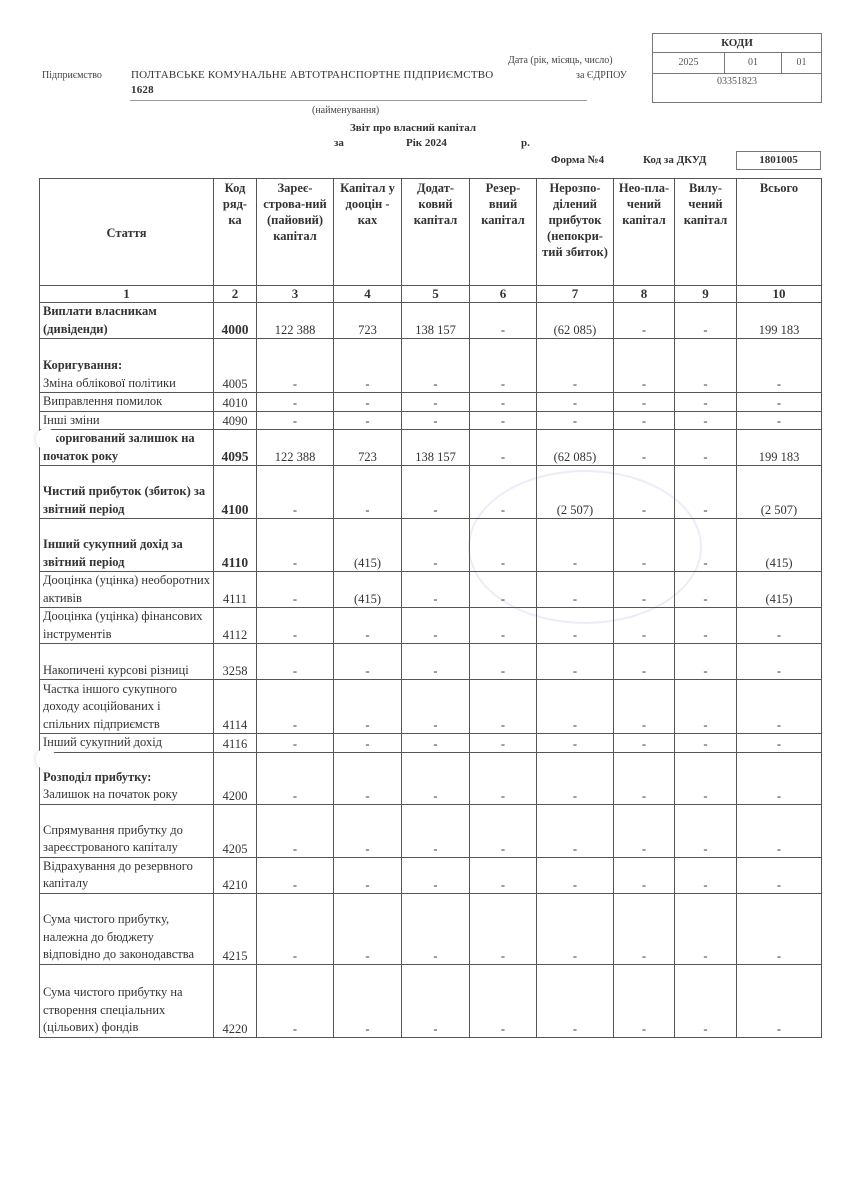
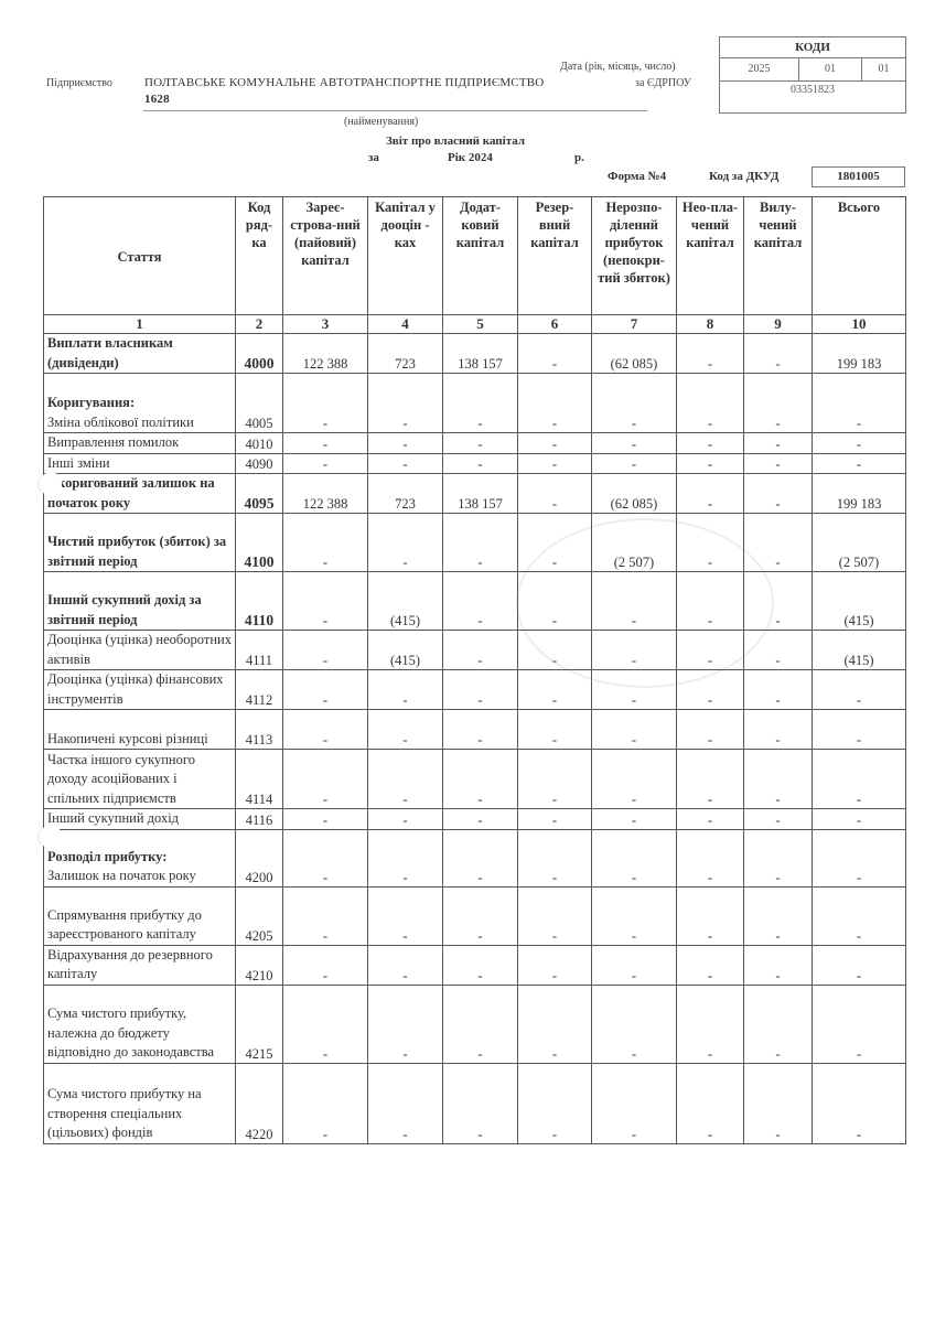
  Дата (рік, місяць, число)
  КОДИ
  2025
  01
  01
  03351823
  Підприємство
  ПОЛТАВСЬКЕ КОМУНАЛЬНЕ АВТОТРАНСПОРТНЕ ПІДПРИЄМСТВО
  1628
  за ЄДРПОУ
  (найменування)
  Звіт про власний капітал
  за
  Рік 2024
  р.
  Форма №4
  Код за ДКУД
  1801005
  Стаття	Код ряд-ка	Зареє-строва-ний (пайовий) капітал	Капітал у дооцін - ках	Додат-ковий капітал	Резер-вний капітал	Нерозпо-ділений прибуток (непокри-тий збиток)	Нео-пла-чений капітал	Вилу-чений капітал	Всього
  1	2	3	4	5	6	7	8	9	10
  Виплати власникам (дивіденди)	4000	122 388	723	138 157	-	(62 085)	-	-	199 183
  Коригування:Зміна облікової політики	4005	-	-	-	-	-	-	-	-
  Виправлення помилок	4010	-	-	-	-	-	-	-	-
  Інші зміни	4090	-	-	-	-	-	-	-	-
  оригований залишок на початок року	4095	122 388	723	138 157	-	(62 085)	-	-	199 183
  Чистий прибуток (збиток) за звітний період	4100	-	-	-	-	(2 507)	-	-	(2 507)
  Інший сукупний дохід за звітний період	4110	-	(415)	-	-	-	-	-	(415)
  Дооцінка (уцінка) необоротних активів	4111	-	(415)	-	-	-	-	-	(415)
  Дооцінка (уцінка) фінансових інструментів	4112	-	-	-	-	-	-	-	-
- Накопичені курсові різниці	3258	-	-	-	-	-	-	-	-
+ Накопичені курсові різниці	4113	-	-	-	-	-	-	-	-
  Частка іншого сукупного доходу асоційованих і спільних підприємств	4114	-	-	-	-	-	-	-	-
  Інший сукупний дохід	4116	-	-	-	-	-	-	-	-
  Розподіл прибутку:Залишок на початок року	4200	-	-	-	-	-	-	-	-
  Спрямування прибутку до зареєстрованого капіталу	4205	-	-	-	-	-	-	-	-
  Відрахування до резервного капіталу	4210	-	-	-	-	-	-	-	-
  Сума чистого прибутку, належна до бюджету відповідно до законодавства	4215	-	-	-	-	-	-	-	-
  Сума чистого прибутку на створення спеціальних (цільових) фондів	4220	-	-	-	-	-	-	-	-
